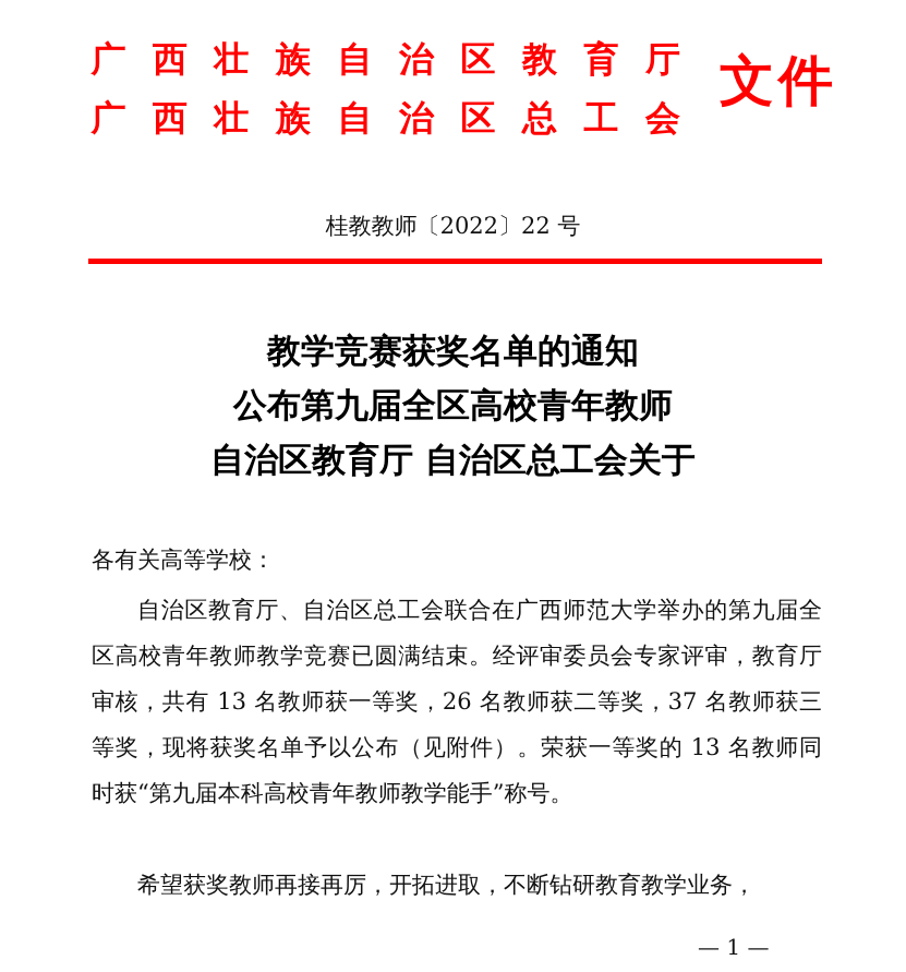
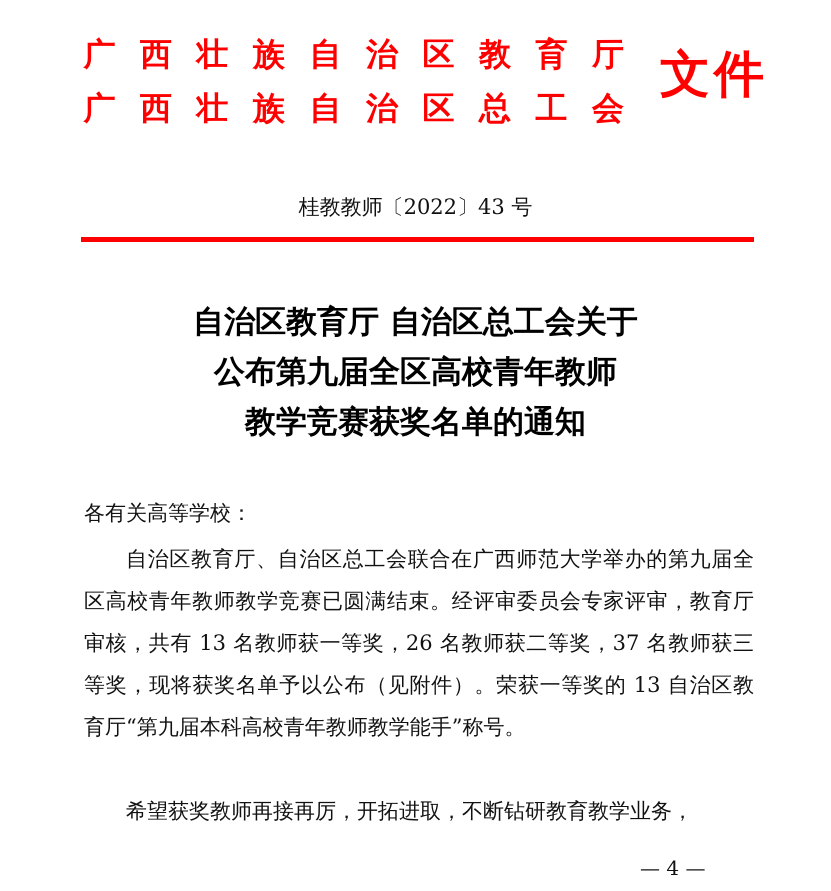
  广 西 壮 族 自 治 区 教 育 厅
  广 西 壮 族 自 治 区 总 工 会
  文件
- 桂教教师〔2022〕22 号
+ 桂教教师〔2022〕43 号
- 教学竞赛获奖名单的通知
+ 自治区教育厅 自治区总工会关于
  公布第九届全区高校青年教师
- 自治区教育厅 自治区总工会关于
+ 教学竞赛获奖名单的通知
  各有关高等学校：
- 自治区教育厅、自治区总工会联合在广西师范大学举办的第九届全区高校青年教师教学竞赛已圆满结束。经评审委员会专家评审，教育厅审核，共有 13 名教师获一等奖，26 名教师获二等奖，37 名教师获三等奖，现将获奖名单予以公布（见附件）。荣获一等奖的 13 名教师同时获“第九届本科高校青年教师教学能手”称号。
+ 自治区教育厅、自治区总工会联合在广西师范大学举办的第九届全区高校青年教师教学竞赛已圆满结束。经评审委员会专家评审，教育厅审核，共有 13 名教师获一等奖，26 名教师获二等奖，37 名教师获三等奖，现将获奖名单予以公布（见附件）。荣获一等奖的 13 自治区教育厅“第九届本科高校青年教师教学能手”称号。
  希望获奖教师再接再厉，开拓进取，不断钻研教育教学业务，
- — 1 —
+ — 4 —
